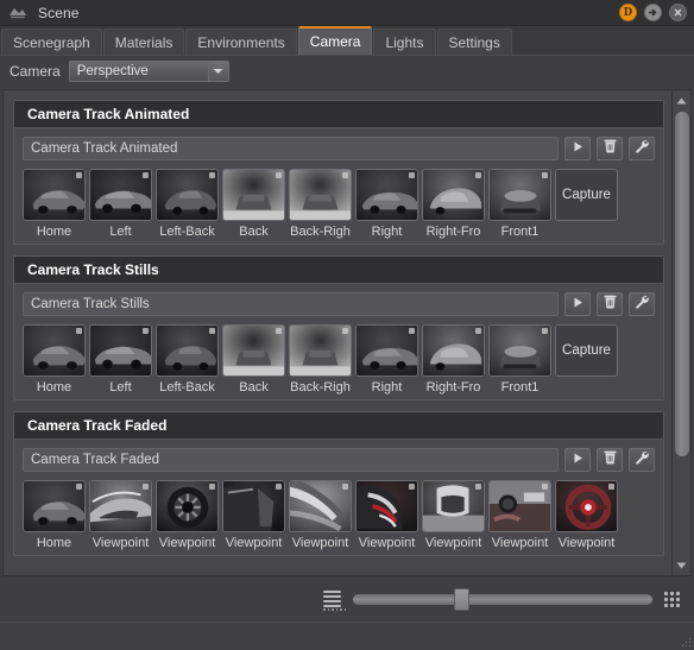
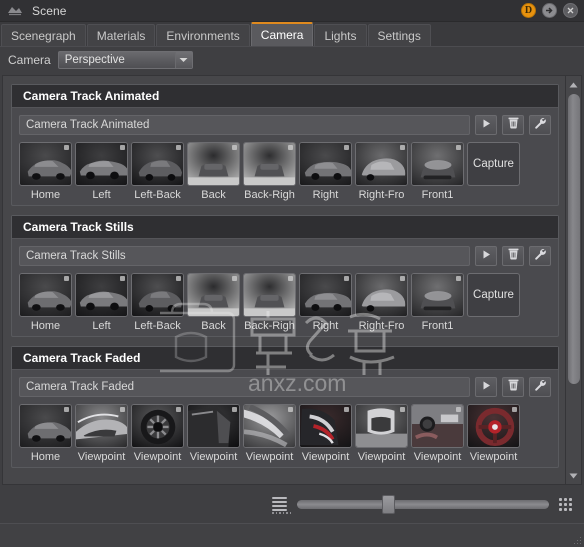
  Scene
  D
  Scenegraph
  Materials
  Environments
  Camera
  Lights
  Settings
  Camera
  Perspective
  Camera Track Animated
  Camera Track Animated
  Home
  Left
  Left-Back
  Back
  Back-Righ
  Right
  Right-Fro
  Front1
  Capture
  Camera Track Stills
  Camera Track Stills
  Home
  Left
  Left-Back
  Back
  Back-Righ
  Right
  Right-Fro
  Front1
  Capture
  Camera Track Faded
  Camera Track Faded
  Home
  Viewpoint
  Viewpoint
  Viewpoint
  Viewpoint
  Viewpoint
  Viewpoint
  Viewpoint
  Viewpoint
+ anxz.com
